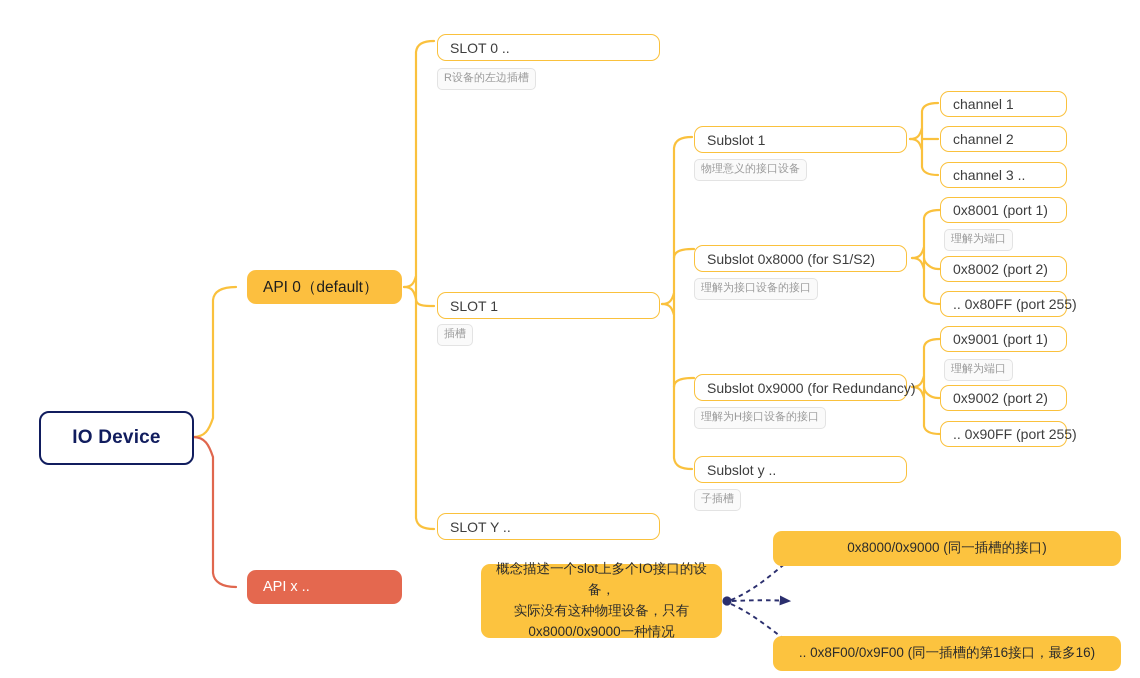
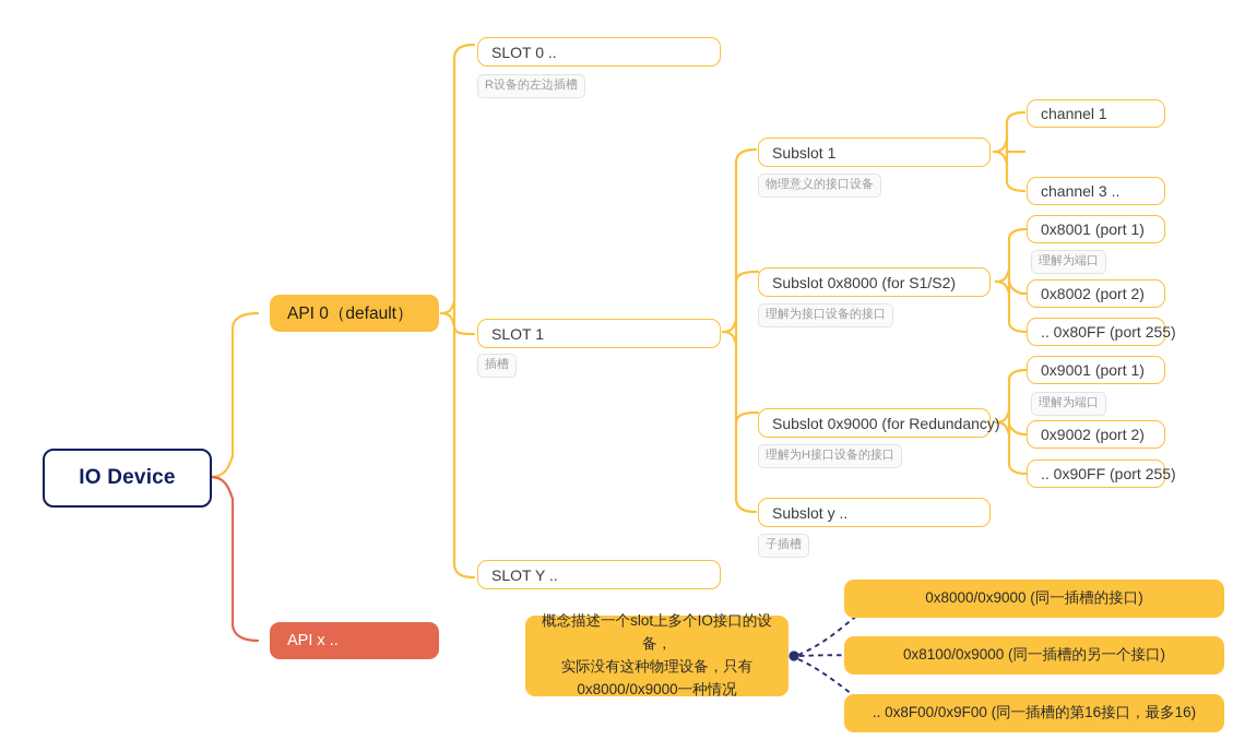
  IO Device
  API 0（default）
  API x ..
  SLOT 0 ..
  R设备的左边插槽
  SLOT 1
  插槽
  SLOT Y ..
  Subslot 1
  物理意义的接口设备
  Subslot 0x8000 (for S1/S2)
  理解为接口设备的接口
  Subslot 0x9000 (for Redundancy)
  理解为H接口设备的接口
  Subslot y ..
  子插槽
  channel 1
- channel 2
  channel 3 ..
  0x8001 (port 1)
  理解为端口
  0x8002 (port 2)
  .. 0x80FF (port 255)
  0x9001 (port 1)
  理解为端口
  0x9002 (port 2)
  .. 0x90FF (port 255)
  概念描述一个slot上多个IO接口的设备，
  实际没有这种物理设备，只有
  0x8000/0x9000一种情况
  0x8000/0x9000 (同一插槽的接口)
+ 0x8100/0x9000 (同一插槽的另一个接口)
  .. 0x8F00/0x9F00 (同一插槽的第16接口，最多16)
